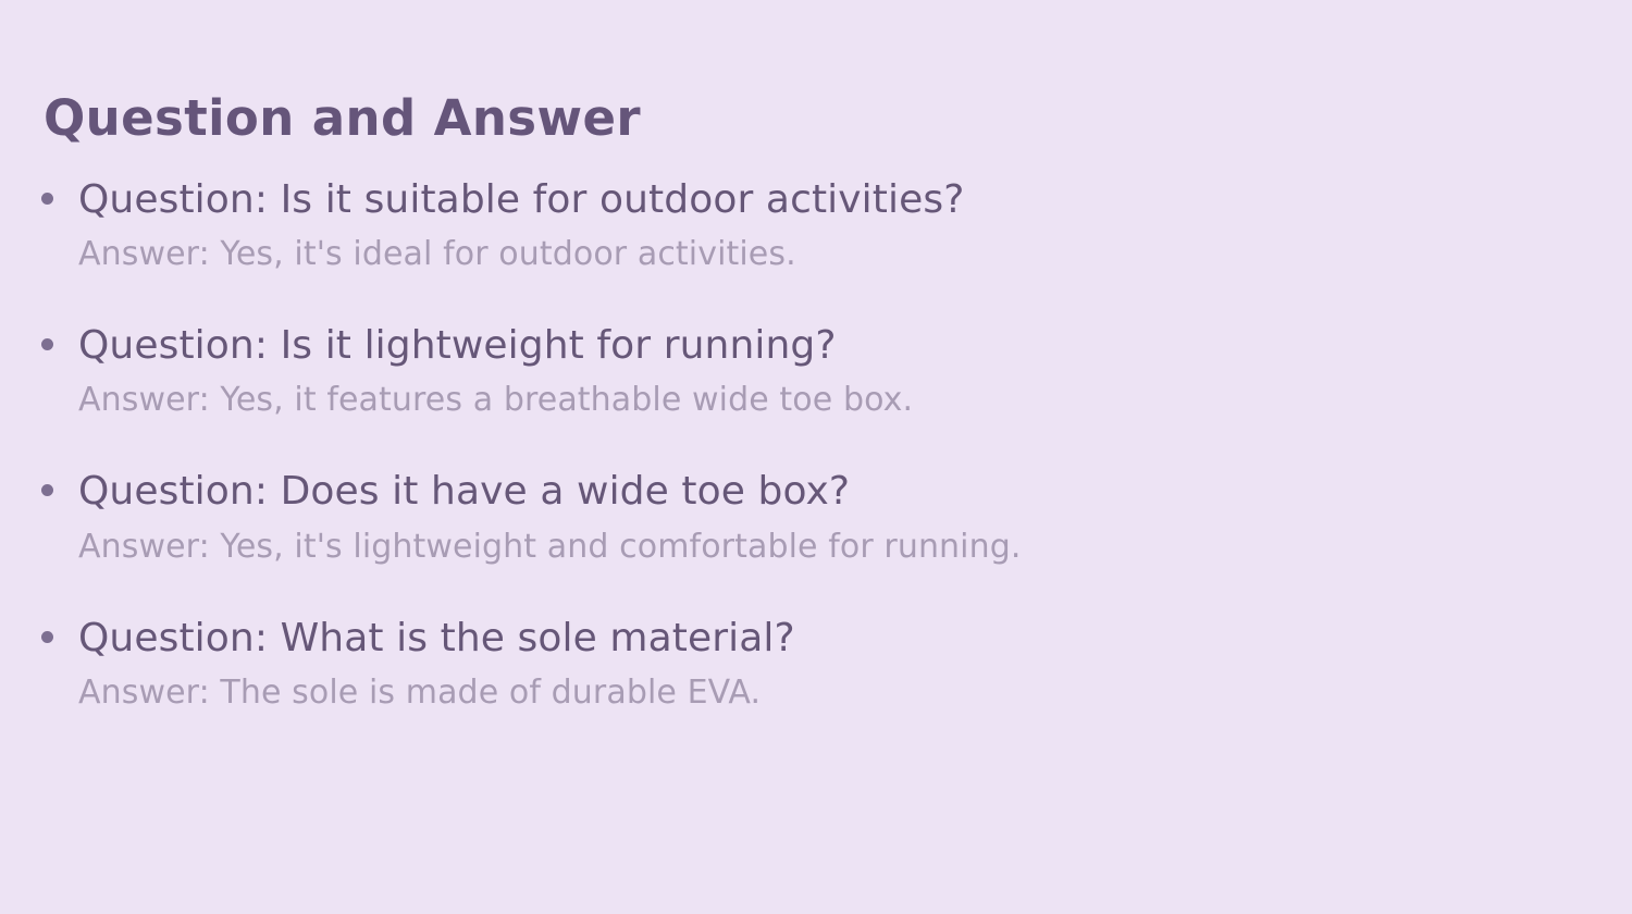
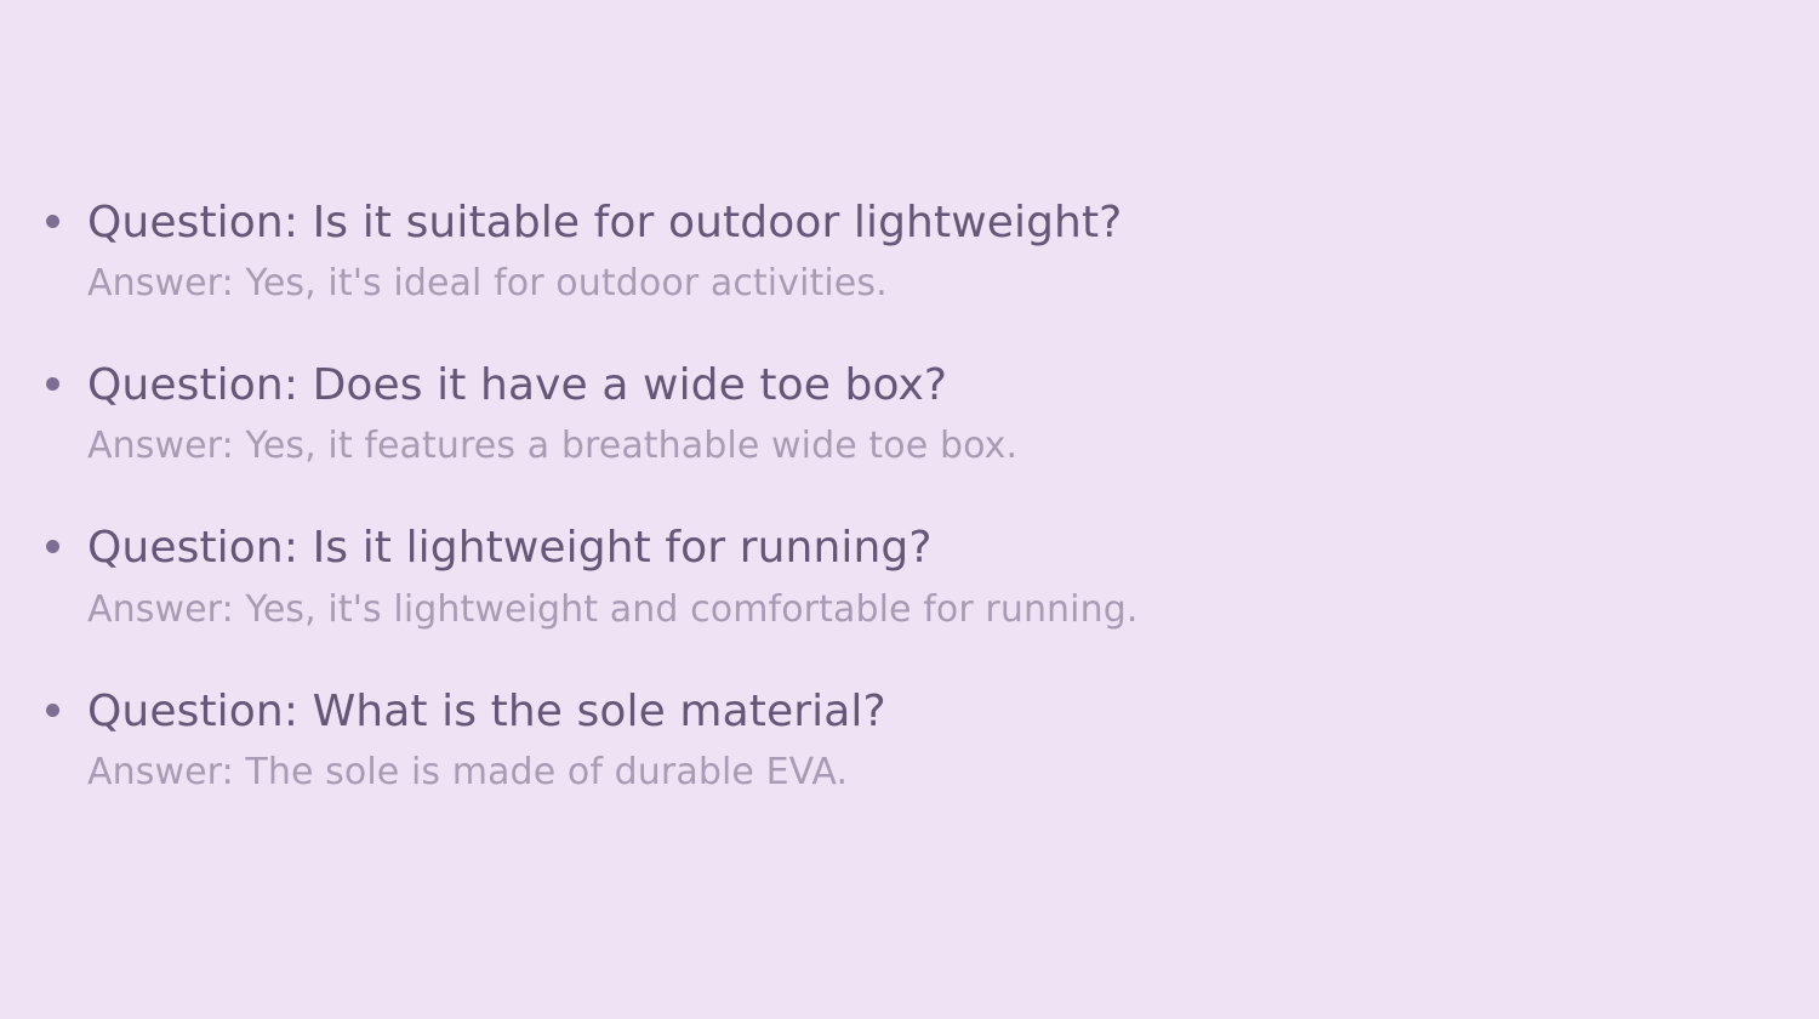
- Question and Answer
- Question: Is it suitable for outdoor activities?
+ Question: Is it suitable for outdoor lightweight?
  Answer: Yes, it's ideal for outdoor activities.
- Question: Is it lightweight for running?
+ Question: Does it have a wide toe box?
  Answer: Yes, it features a breathable wide toe box.
- Question: Does it have a wide toe box?
+ Question: Is it lightweight for running?
  Answer: Yes, it's lightweight and comfortable for running.
  Question: What is the sole material?
  Answer: The sole is made of durable EVA.
